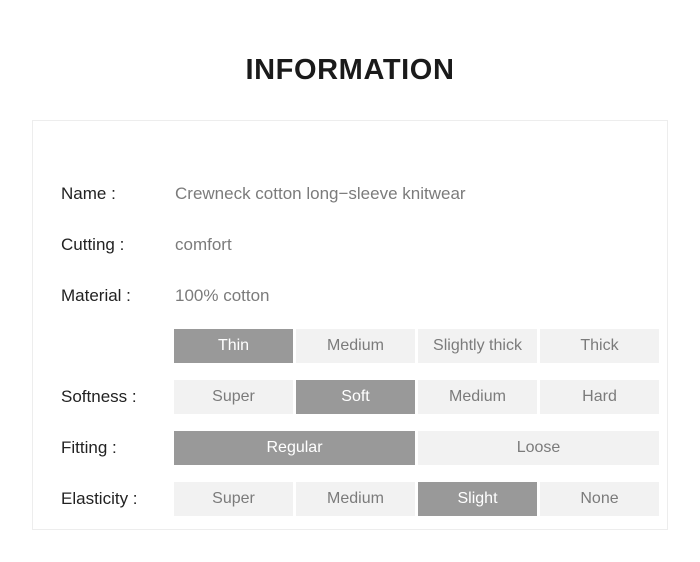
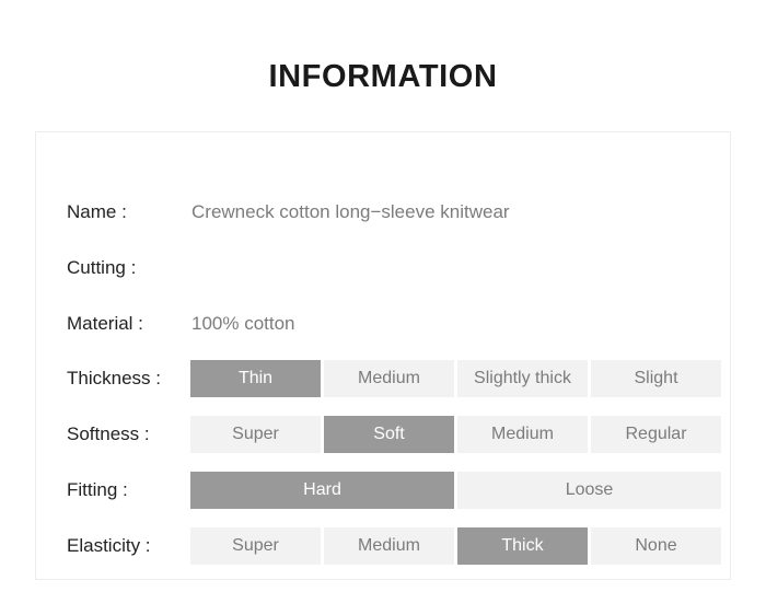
  INFORMATION
  Name :
  Crewneck cotton long−sleeve knitwear
  Cutting :
- comfort
  Material :
  100% cotton
+ Thickness :
  Thin
  Medium
  Slightly thick
- Thick
+ Slight
  Softness :
  Super
  Soft
  Medium
- Hard
+ Regular
  Fitting :
- Regular
+ Hard
  Loose
  Elasticity :
  Super
  Medium
- Slight
+ Thick
  None
